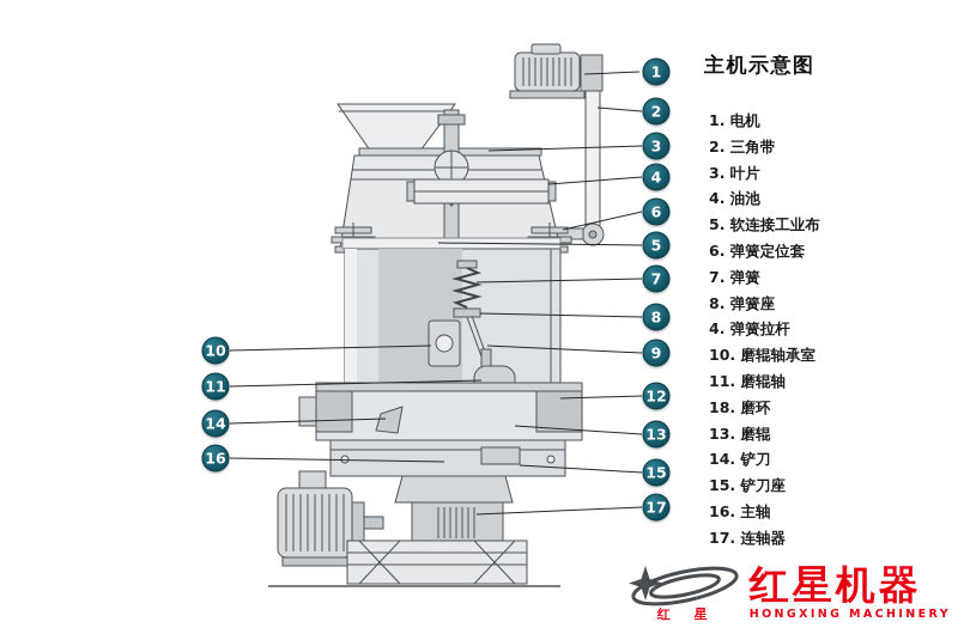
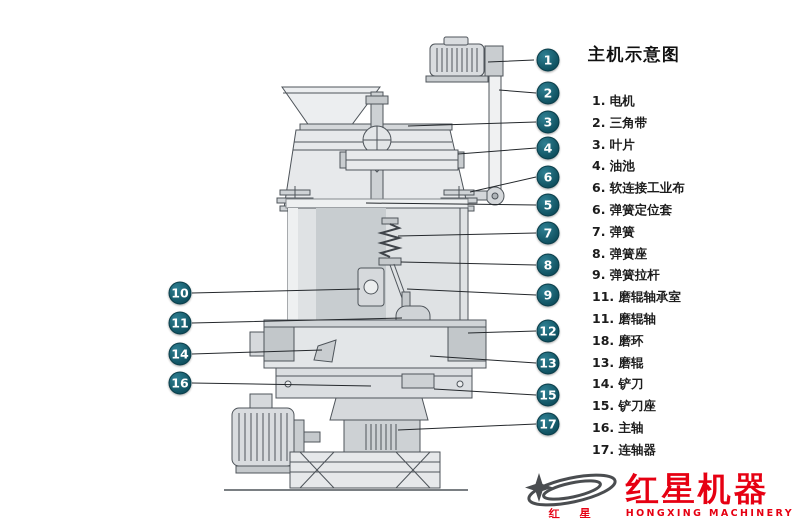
  1
  2
  3
  4
  6
  5
  7
  8
  9
  12
  13
  15
  17
  10
  11
  14
  16
  主机示意图
  1. 电机
  2. 三角带
  3. 叶片
  4. 油池
- 5. 软连接工业布
+ 6. 软连接工业布
  6. 弹簧定位套
  7. 弹簧
  8. 弹簧座
- 4. 弹簧拉杆
+ 9. 弹簧拉杆
- 10. 磨辊轴承室
+ 11. 磨辊轴承室
  11. 磨辊轴
  18. 磨环
  13. 磨辊
  14. 铲刀
  15. 铲刀座
  16. 主轴
  17. 连轴器
  红 星
  红星机器
  HONGXING MACHINERY
